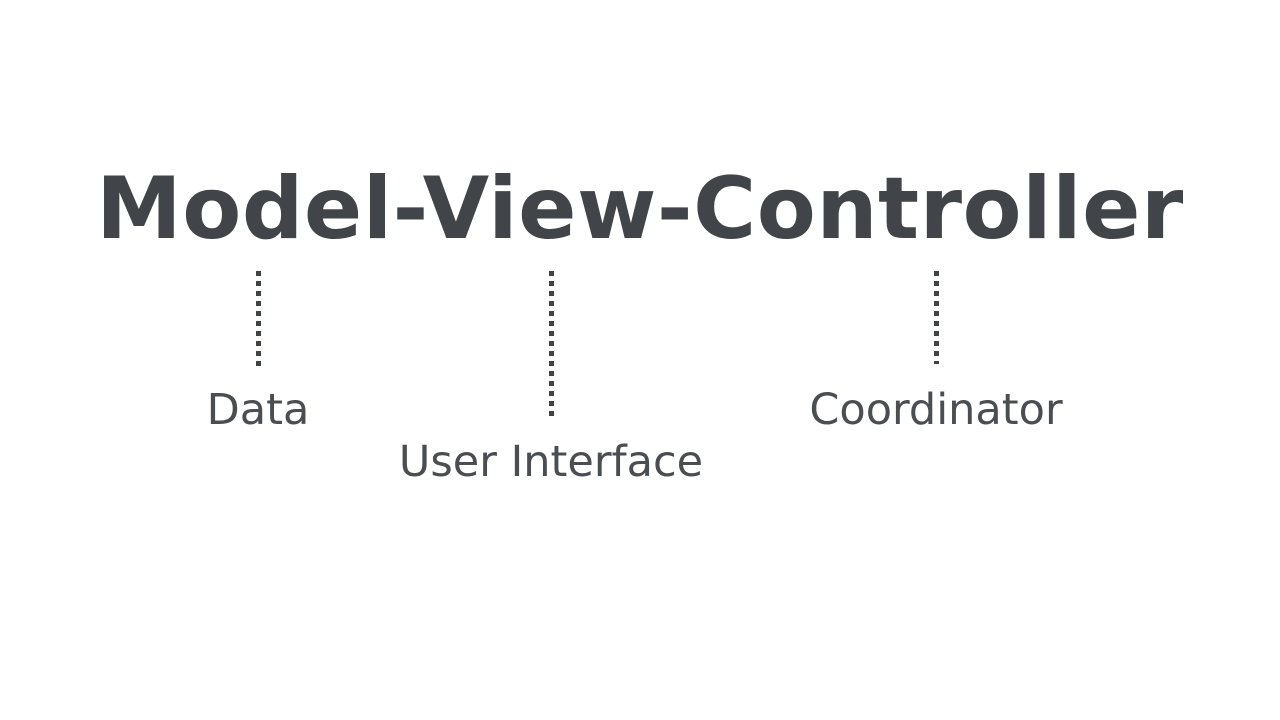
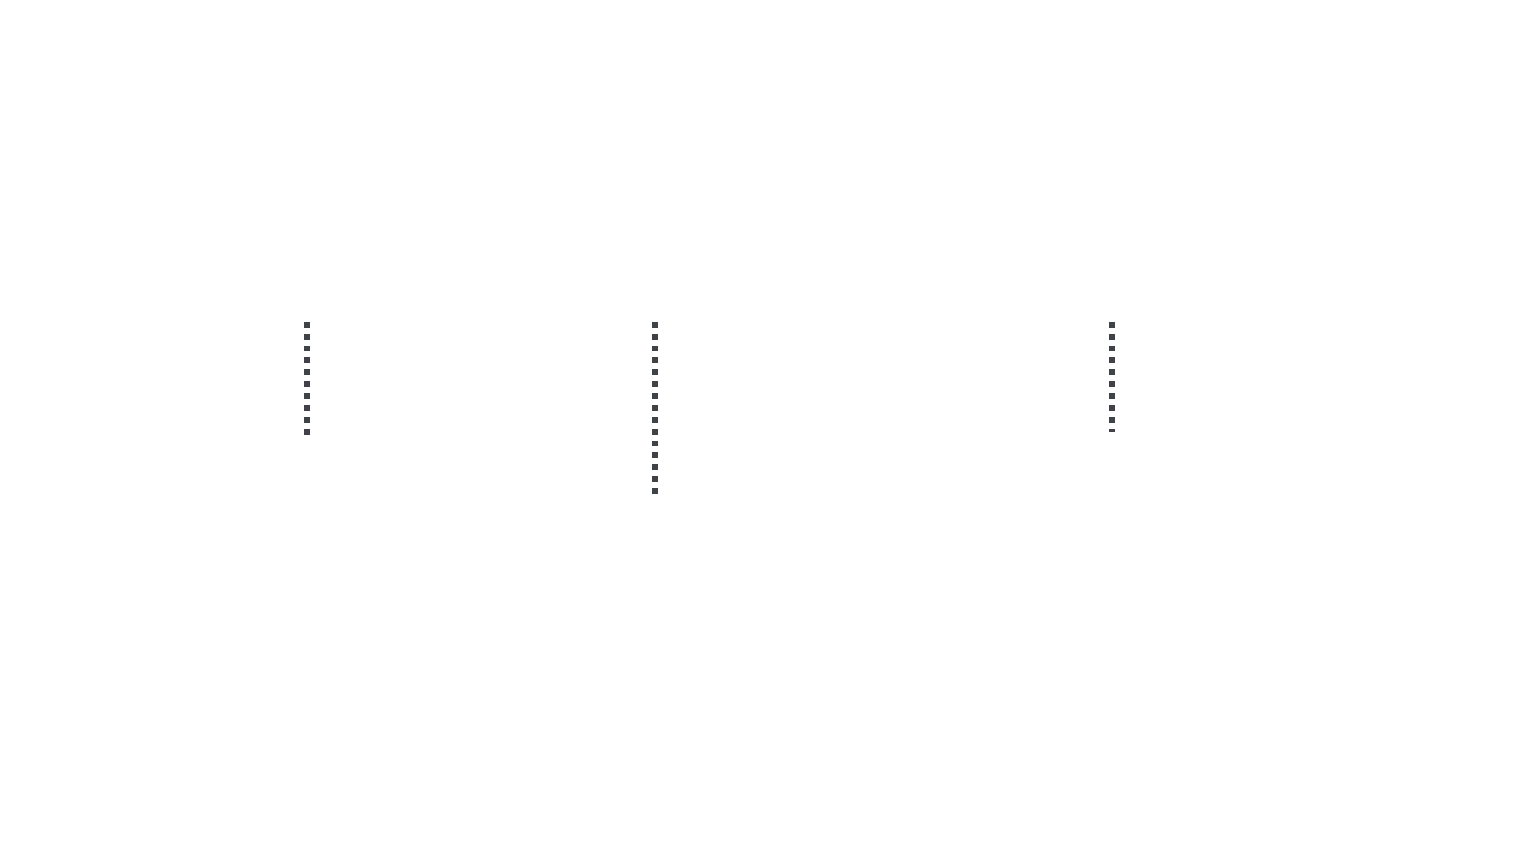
- Model-View-Controller
- Data
- User Interface
- Coordinator
